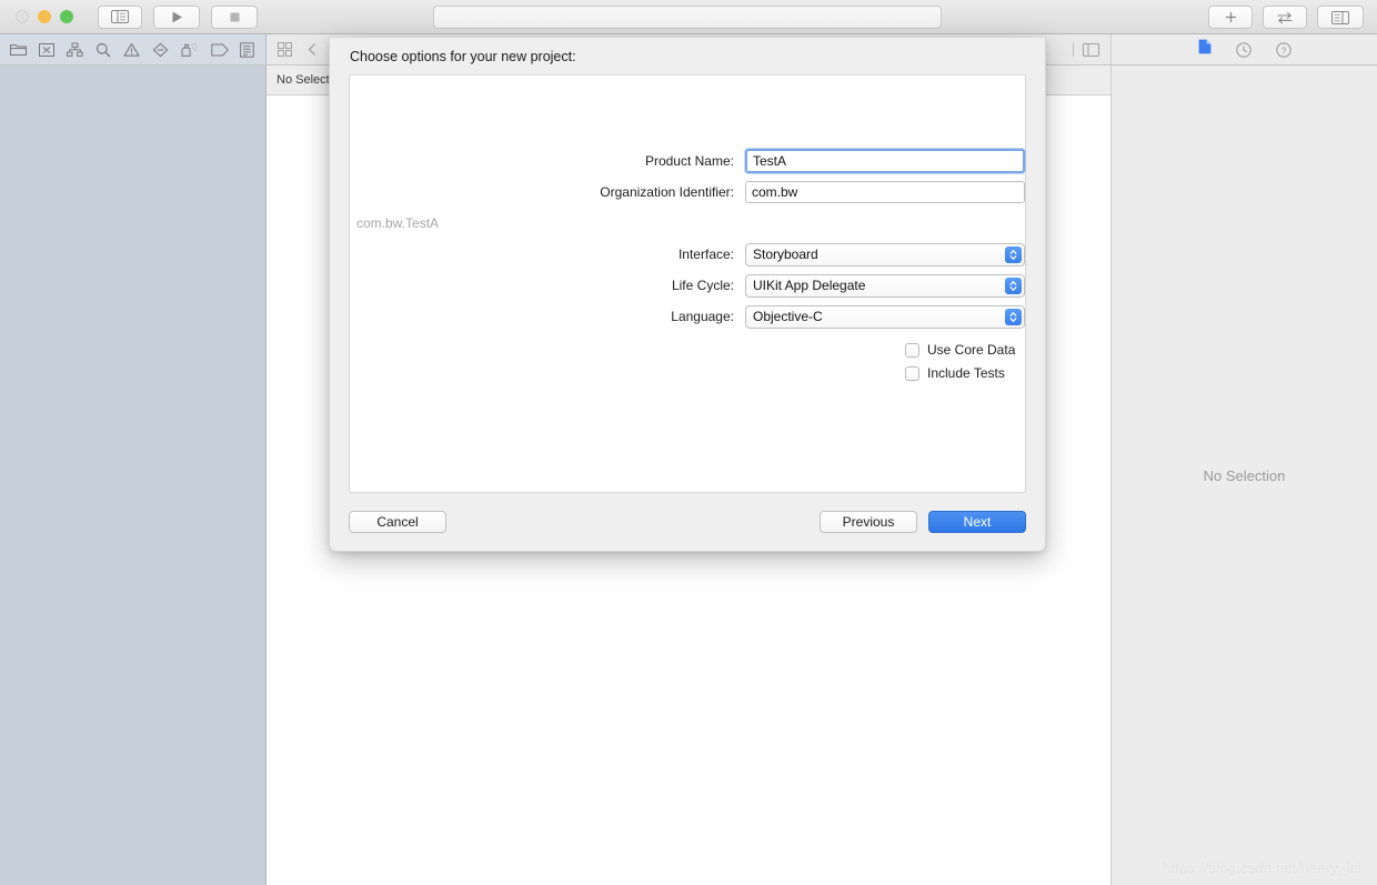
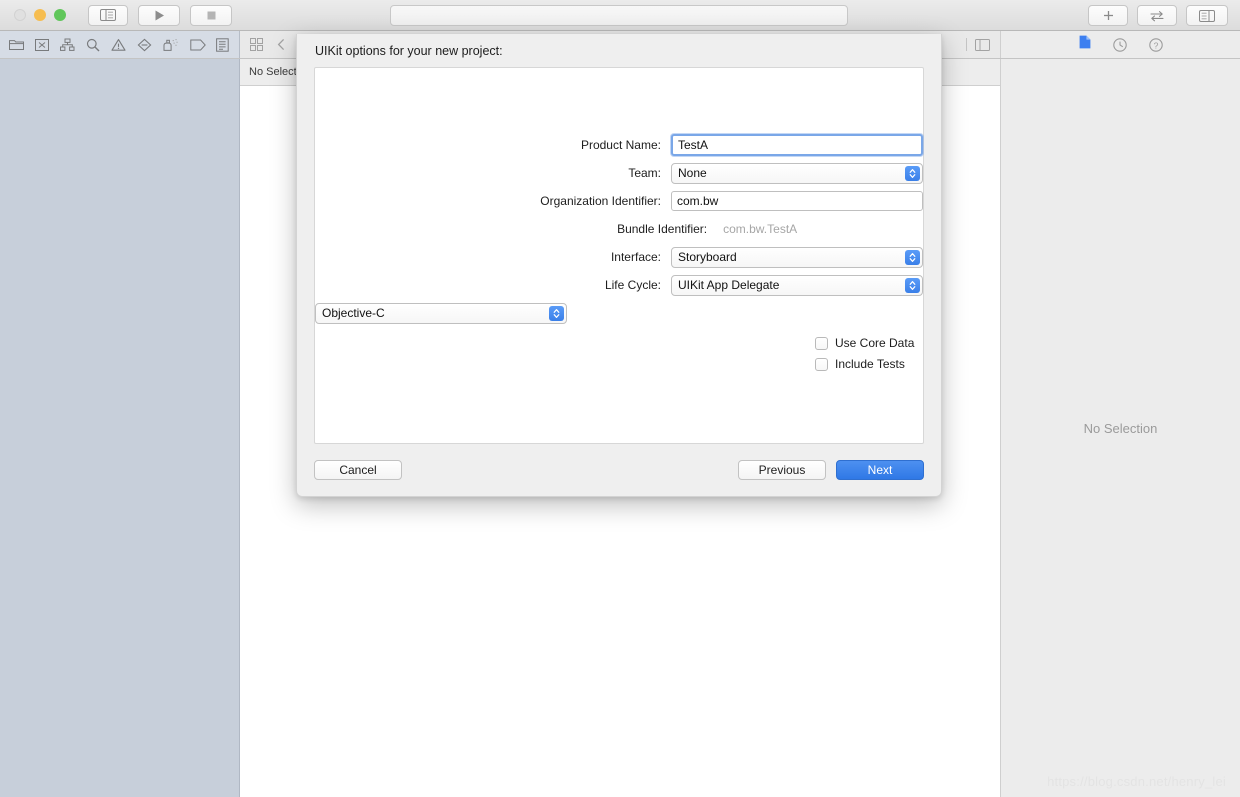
  ?
  No Selection
- Choose options for your new project:
+ UIKit options for your new project:
  Product Name:
  TestA
+ Team:
+ None
  Organization Identifier:
  com.bw
+ Bundle Identifier:
  com.bw.TestA
  Interface:
  Storyboard
  Life Cycle:
  UIKit App Delegate
- Language:
  Objective-C
  Use Core Data
  Include Tests
  Cancel
  Previous
  Next
